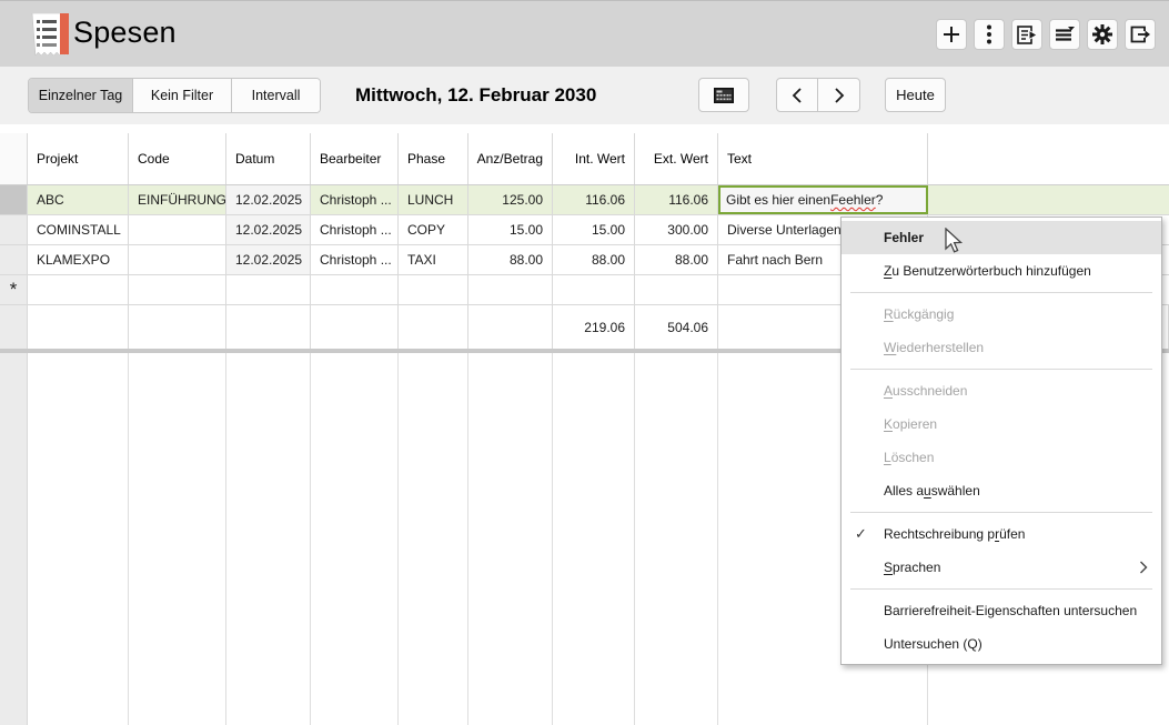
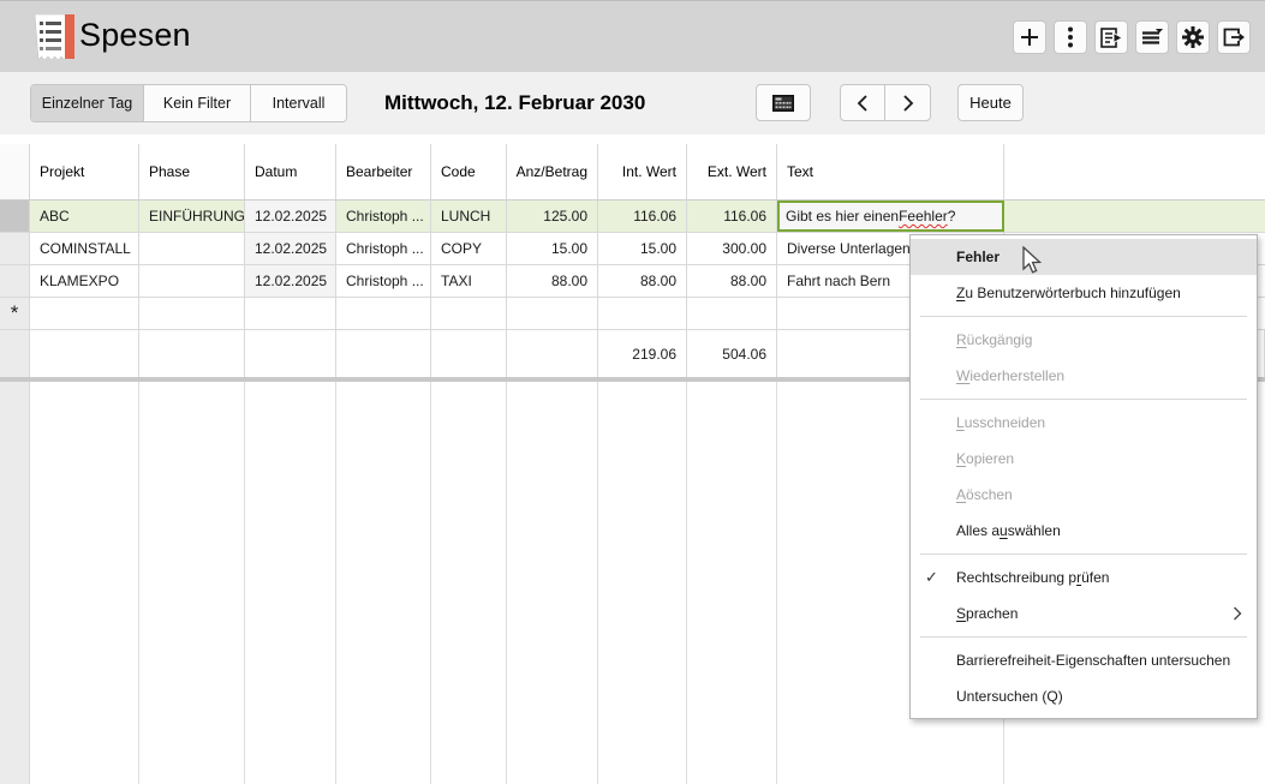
  Spesen
  Einzelner Tag
  Kein Filter
  Intervall
  Mittwoch, 12. Februar 2030
  Heute
  Projekt
- Code
+ Phase
  Datum
  Bearbeiter
- Phase
+ Code
  Anz/Betrag
  Int. Wert
  Ext. Wert
  Text
  ABC
  EINFÜHRUNG
  12.02.2025
  Christoph ...
  LUNCH
  125.00
  116.06
  116.06
  Gibt es hier einen
  Feehler
  ?
  COMINSTALL
  12.02.2025
  Christoph ...
  COPY
  15.00
  15.00
  300.00
  Diverse Unterlagen
  KLAMEXPO
  12.02.2025
  Christoph ...
  TAXI
  88.00
  88.00
  88.00
  Fahrt nach Bern
  *
  219.06
  504.06
  Fehler
  Zu Benutzerwörterbuch hinzufügen
  Rückgängig
  Wiederherstellen
- Ausschneiden
+ Lusschneiden
  Kopieren
- Löschen
+ Aöschen
  Alles auswählen
  ✓
  Rechtschreibung prüfen
  Sprachen
  Barrierefreiheit-Eigenschaften untersuchen
  Untersuchen (Q)
